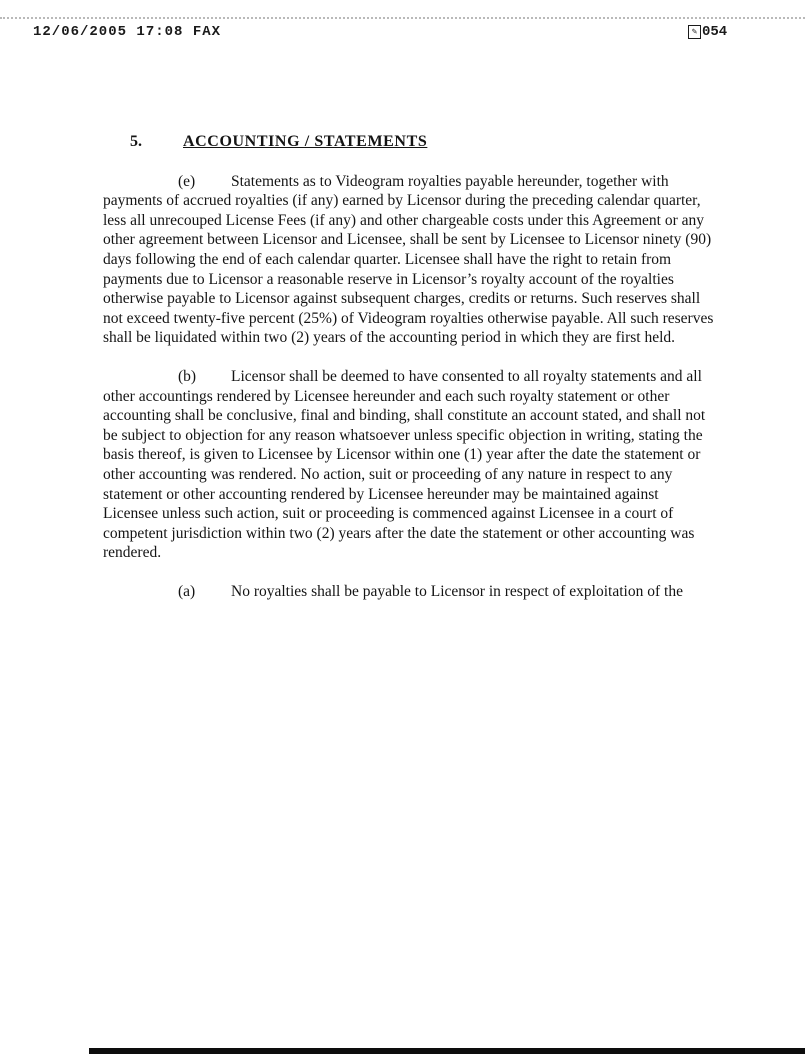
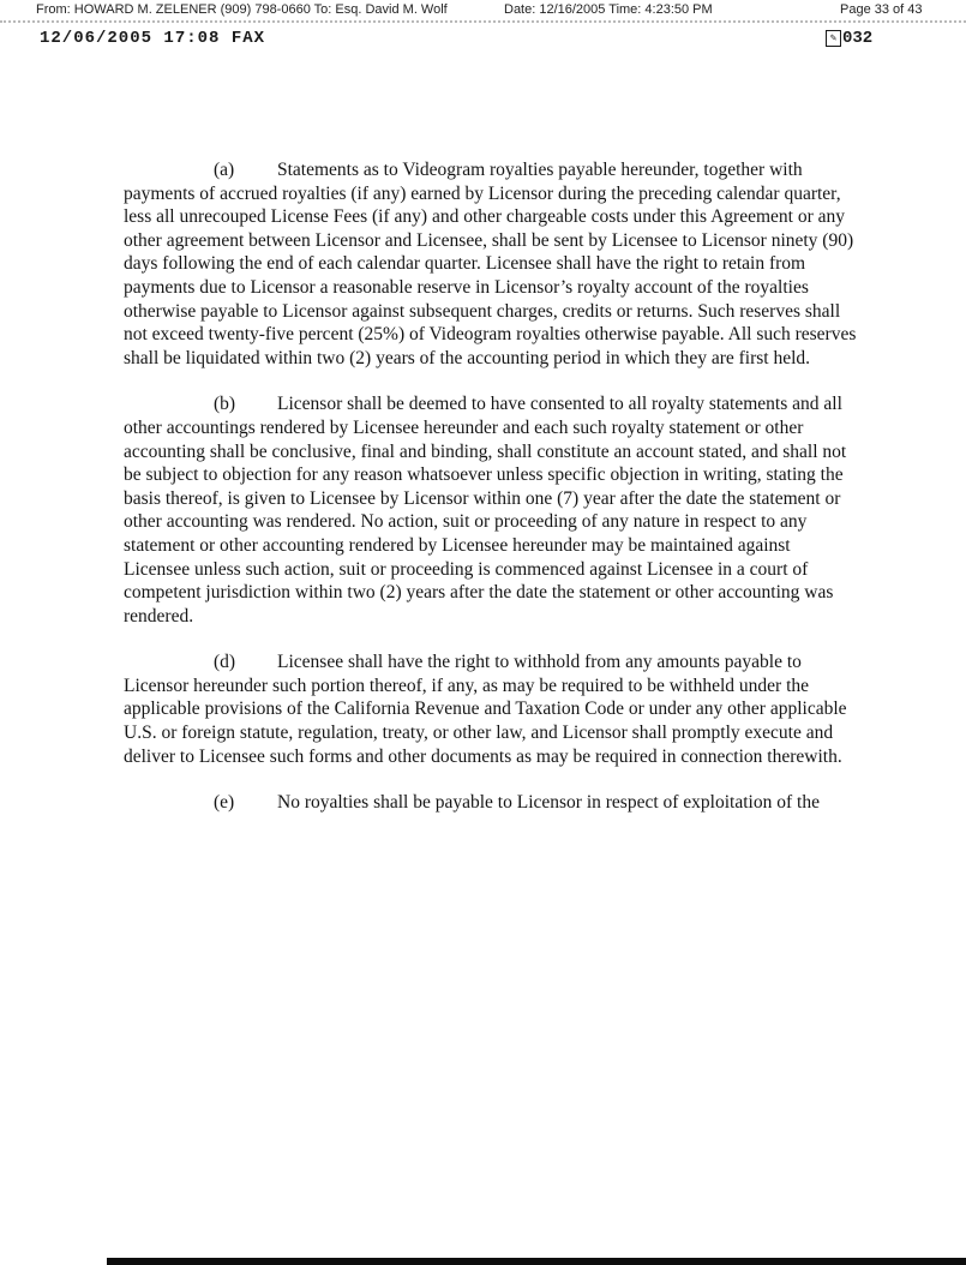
+ From: HOWARD M. ZELENER (909) 798-0660 To: Esq. David M. Wolf
+ Date: 12/16/2005 Time: 4:23:50 PM
+ Page 33 of 43
  12/06/2005 17:08 FAX
  ✎
- 054
+ 032
- 5. ACCOUNTING / STATEMENTS
- (e) Statements as to Videogram royalties payable hereunder, together with payments of accrued royalties (if any) earned by Licensor during the preceding calendar quarter, less all unrecouped License Fees (if any) and other chargeable costs under this Agreement or any other agreement between Licensor and Licensee, shall be sent by Licensee to Licensor ninety (90) days following the end of each calendar quarter. Licensee shall have the right to retain from payments due to Licensor a reasonable reserve in Licensor’s royalty account of the royalties otherwise payable to Licensor against subsequent charges, credits or returns. Such reserves shall not exceed twenty-five percent (25%) of Videogram royalties otherwise payable. All such reserves shall be liquidated within two (2) years of the accounting period in which they are first held.
+ (a) Statements as to Videogram royalties payable hereunder, together with payments of accrued royalties (if any) earned by Licensor during the preceding calendar quarter, less all unrecouped License Fees (if any) and other chargeable costs under this Agreement or any other agreement between Licensor and Licensee, shall be sent by Licensee to Licensor ninety (90) days following the end of each calendar quarter. Licensee shall have the right to retain from payments due to Licensor a reasonable reserve in Licensor’s royalty account of the royalties otherwise payable to Licensor against subsequent charges, credits or returns. Such reserves shall not exceed twenty-five percent (25%) of Videogram royalties otherwise payable. All such reserves shall be liquidated within two (2) years of the accounting period in which they are first held.
- (b) Licensor shall be deemed to have consented to all royalty statements and all other accountings rendered by Licensee hereunder and each such royalty statement or other accounting shall be conclusive, final and binding, shall constitute an account stated, and shall not be subject to objection for any reason whatsoever unless specific objection in writing, stating the basis thereof, is given to Licensee by Licensor within one (1) year after the date the statement or other accounting was rendered. No action, suit or proceeding of any nature in respect to any statement or other accounting rendered by Licensee hereunder may be maintained against Licensee unless such action, suit or proceeding is commenced against Licensee in a court of competent jurisdiction within two (2) years after the date the statement or other accounting was rendered.
+ (b) Licensor shall be deemed to have consented to all royalty statements and all other accountings rendered by Licensee hereunder and each such royalty statement or other accounting shall be conclusive, final and binding, shall constitute an account stated, and shall not be subject to objection for any reason whatsoever unless specific objection in writing, stating the basis thereof, is given to Licensee by Licensor within one (7) year after the date the statement or other accounting was rendered. No action, suit or proceeding of any nature in respect to any statement or other accounting rendered by Licensee hereunder may be maintained against Licensee unless such action, suit or proceeding is commenced against Licensee in a court of competent jurisdiction within two (2) years after the date the statement or other accounting was rendered.
+ (d) Licensee shall have the right to withhold from any amounts payable to Licensor hereunder such portion thereof, if any, as may be required to be withheld under the applicable provisions of the California Revenue and Taxation Code or under any other applicable U.S. or foreign statute, regulation, treaty, or other law, and Licensor shall promptly execute and deliver to Licensee such forms and other documents as may be required in connection therewith.
- (a) No royalties shall be payable to Licensor in respect of exploitation of the
+ (e) No royalties shall be payable to Licensor in respect of exploitation of the
